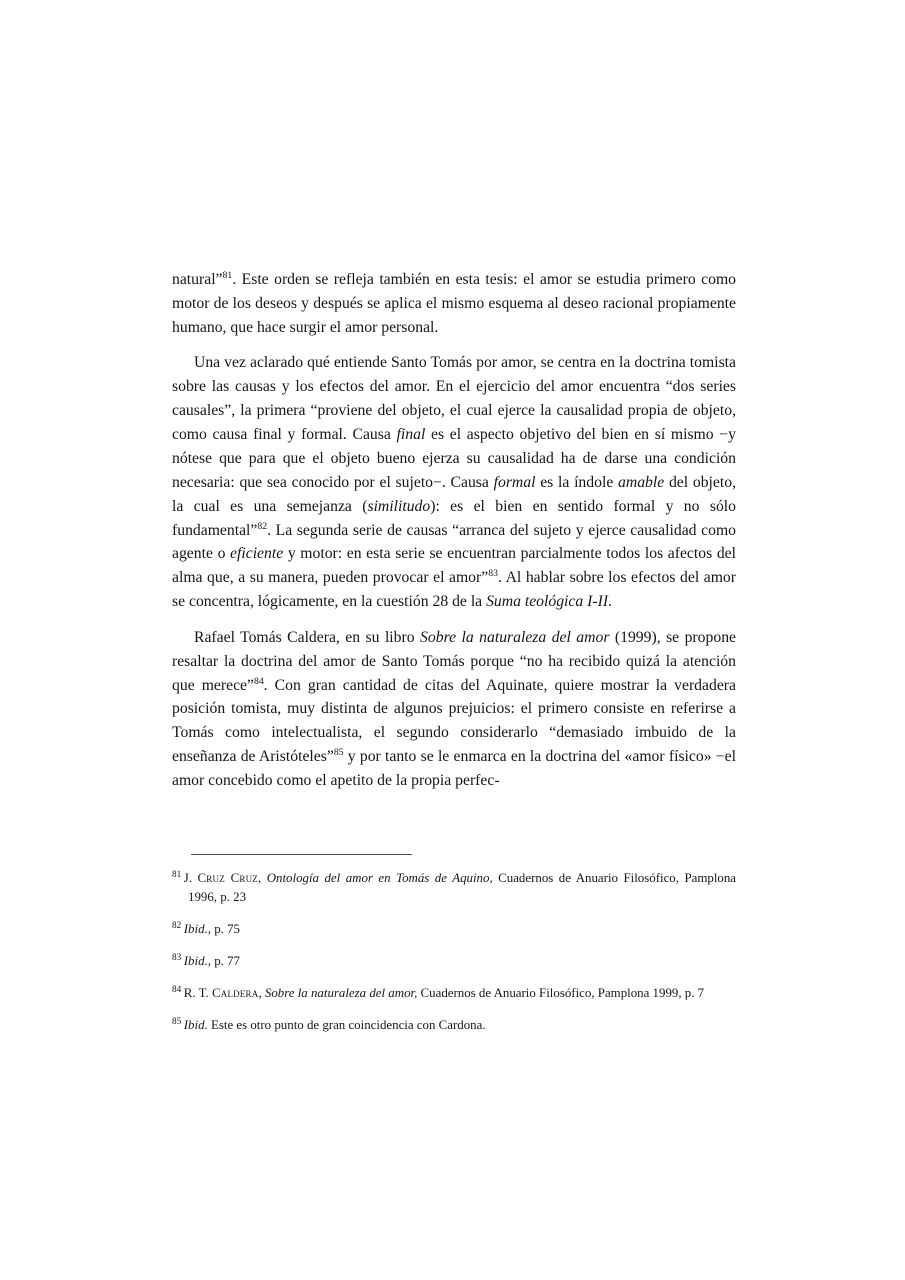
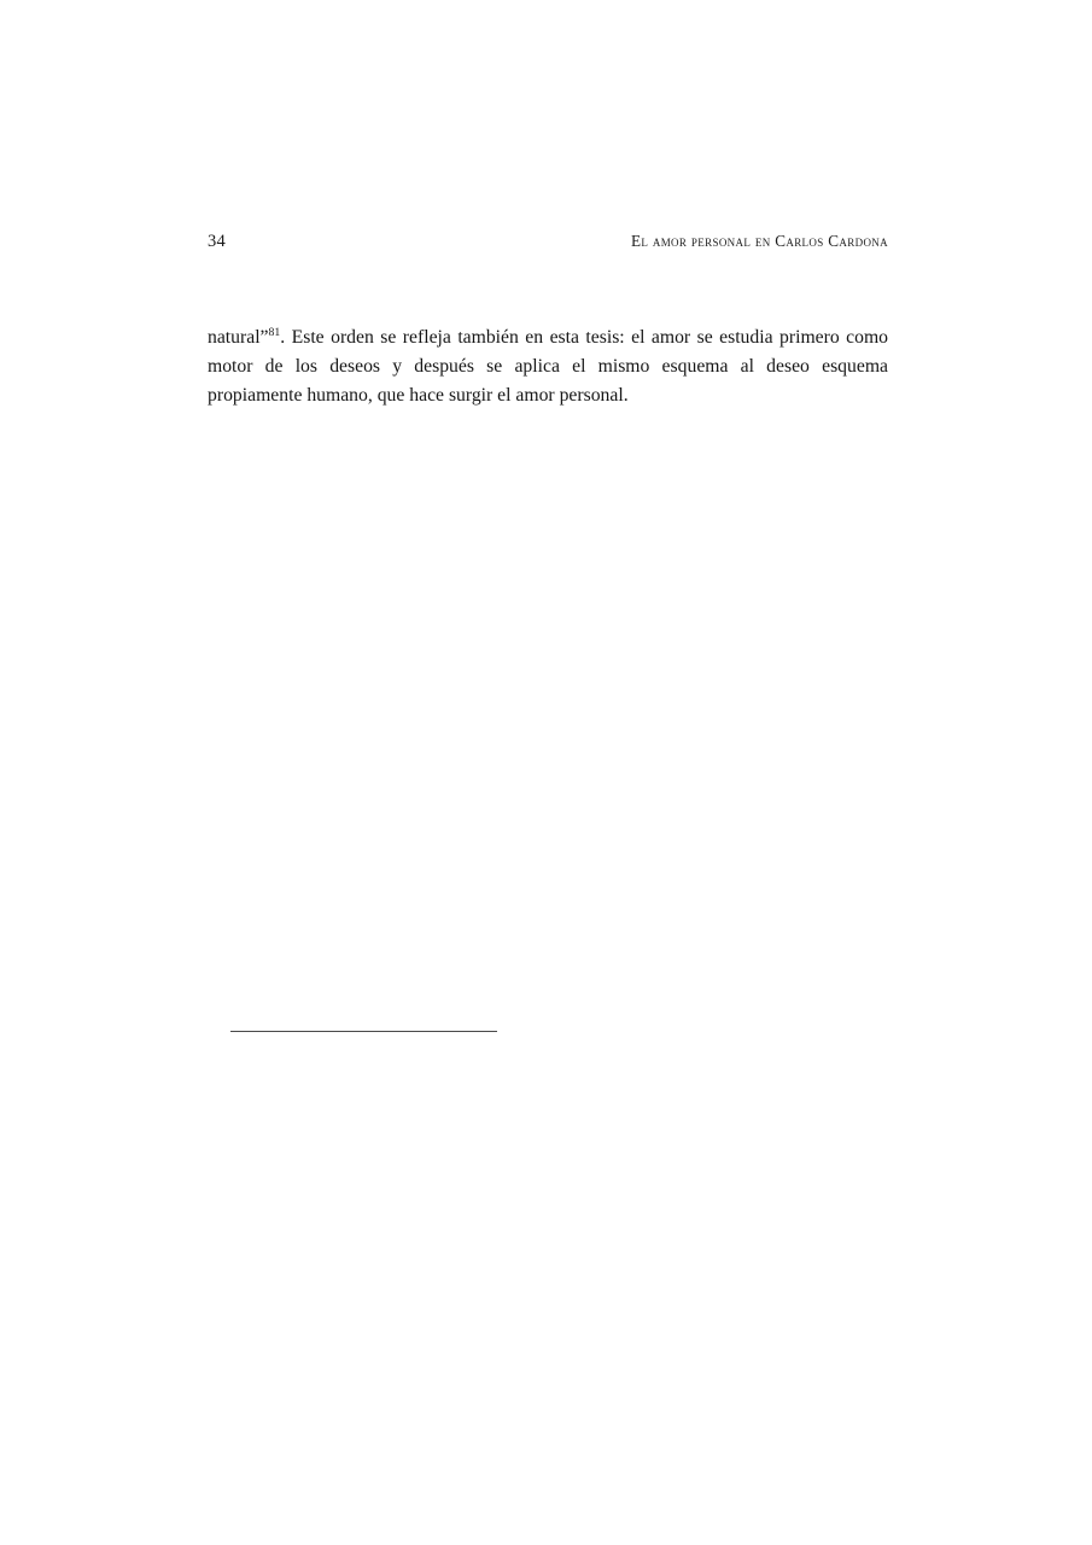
+ 34
+ El amor personal en Carlos Cardona
- natural”81. Este orden se refleja también en esta tesis: el amor se estudia primero como motor de los deseos y después se aplica el mismo esquema al deseo racional propiamente humano, que hace surgir el amor personal.
+ natural”81. Este orden se refleja también en esta tesis: el amor se estudia primero como motor de los deseos y después se aplica el mismo esquema al deseo esquema propiamente humano, que hace surgir el amor personal.
- Una vez aclarado qué entiende Santo Tomás por amor, se centra en la doctrina tomista sobre las causas y los efectos del amor. En el ejercicio del amor encuentra “dos series causales”, la primera “proviene del objeto, el cual ejerce la causalidad propia de objeto, como causa final y formal. Causa final es el aspecto objetivo del bien en sí mismo −y nótese que para que el objeto bueno ejerza su causalidad ha de darse una condición necesaria: que sea conocido por el sujeto−. Causa formal es la índole amable del objeto, la cual es una semejanza (similitudo): es el bien en sentido formal y no sólo fundamental”82. La segunda serie de causas “arranca del sujeto y ejerce causalidad como agente o eficiente y motor: en esta serie se encuentran parcialmente todos los afectos del alma que, a su manera, pueden provocar el amor”83. Al hablar sobre los efectos del amor se concentra, lógicamente, en la cuestión 28 de la Suma teológica I-II.
- Rafael Tomás Caldera, en su libro Sobre la naturaleza del amor (1999), se propone resaltar la doctrina del amor de Santo Tomás porque “no ha recibido quizá la atención que merece”84. Con gran cantidad de citas del Aquinate, quiere mostrar la verdadera posición tomista, muy distinta de algunos prejuicios: el primero consiste en referirse a Tomás como intelectualista, el segundo considerarlo “demasiado imbuido de la enseñanza de Aristóteles”85 y por tanto se le enmarca en la doctrina del «amor físico» −el amor concebido como el apetito de la propia perfec-
- 81 J. Cruz Cruz, Ontología del amor en Tomás de Aquino, Cuadernos de Anuario Filosófico, Pamplona 1996, p. 23
- 82 Ibid., p. 75
- 83 Ibid., p. 77
- 84 R. T. Caldera, Sobre la naturaleza del amor, Cuadernos de Anuario Filosófico, Pamplona 1999, p. 7
- 85 Ibid. Este es otro punto de gran coincidencia con Cardona.
